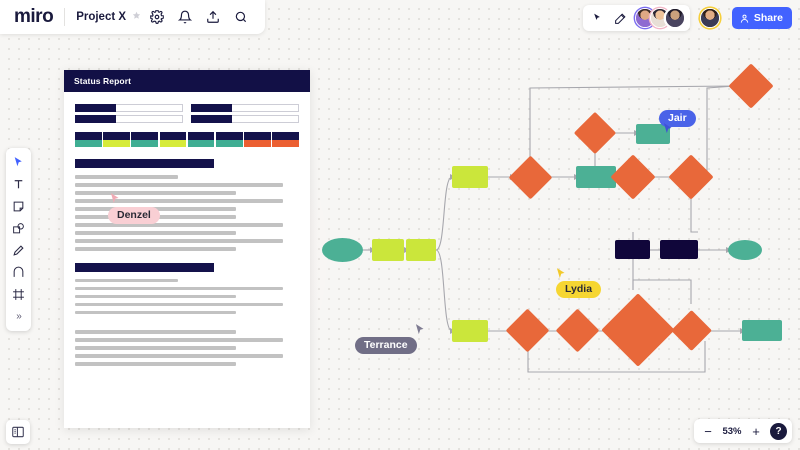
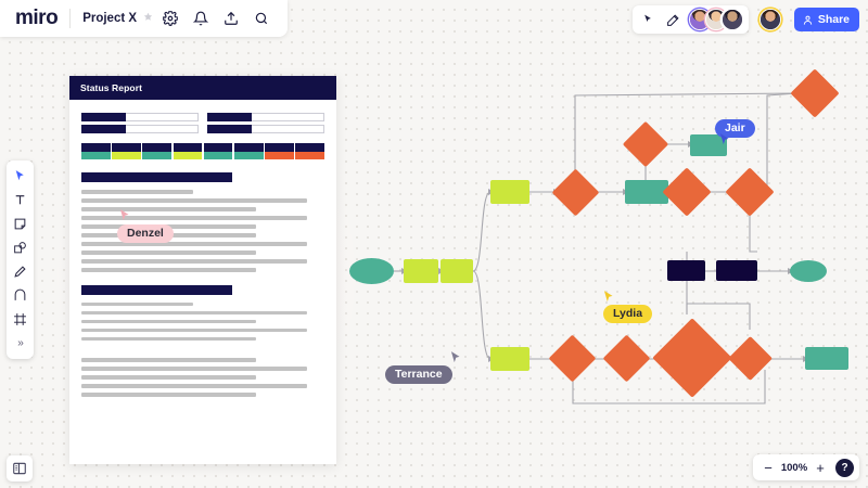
  Status Report
  Denzel
  Jair
  Lydia
  Terrance
  miro
  Project X
  Share
  »
  −
- 53%
+ 100%
  +
  ?
